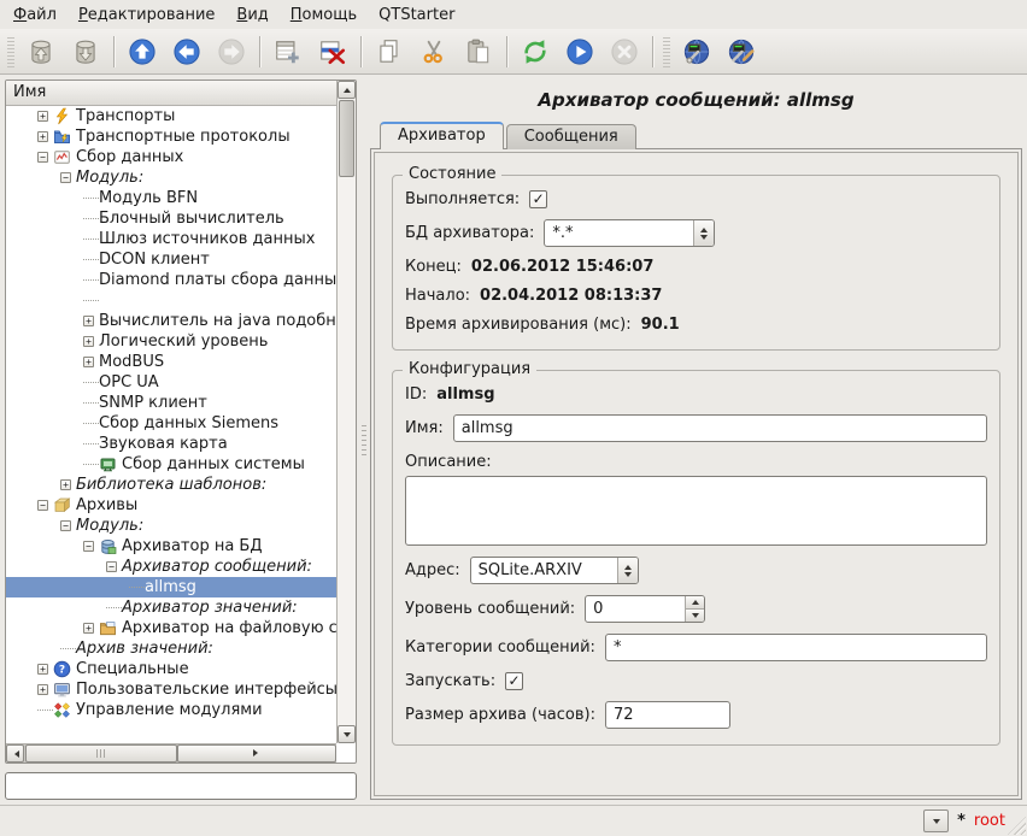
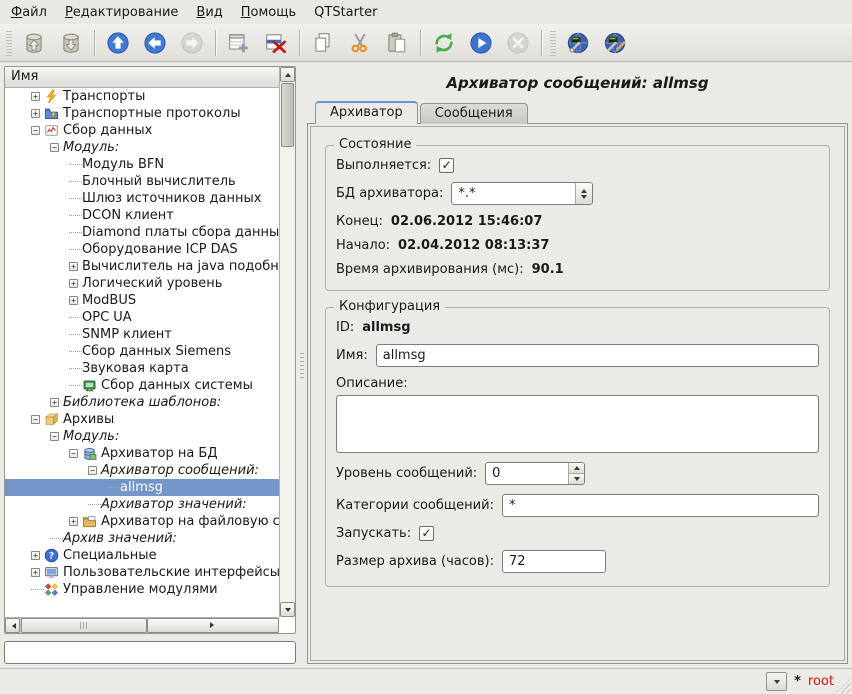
  Файл
  Редактирование
  Вид
  Помощь
  QTStarter
  Имя
  +
  Транспорты
  +
  Транспортные протоколы
  −
  Сбор данных
  −
  Модуль:
  Модуль BFN
  Блочный вычислитель
  Шлюз источников данных
  DCON клиент
  Diamond платы сбора данны
+ Оборудование ICP DAS
  +
  Вычислитель на java подобн
  +
  Логический уровень
  +
  ModBUS
  OPC UA
  SNMP клиент
  Сбор данных Siemens
  Звуковая карта
  Сбор данных системы
  +
  Библиотека шаблонов:
  −
  Архивы
  −
  Модуль:
  −
  Архиватор на БД
  −
  Архиватор сообщений:
  allmsg
  Архиватор значений:
  +
  Архиватор на файловую с
  Архив значений:
  +
  ?
  Специальные
  +
  Пользовательские интерфейсы
  Управление модулями
  Архиватор сообщений: allmsg
  Архиватор
  Сообщения
  Состояние
  Выполняется:
  ✓
  БД архиватора:
  *.*
  Конец:
  02.06.2012 15:46:07
  Начало:
  02.04.2012 08:13:37
  Время архивирования (мс):
  90.1
  Конфигурация
  ID:
  allmsg
  Имя:
  allmsg
  Описание:
- Адрес:
- SQLite.ARXIV
  Уровень сообщений:
  0
  Категории сообщений:
  *
  Запускать:
  ✓
  Размер архива (часов):
  72
  *
  root
